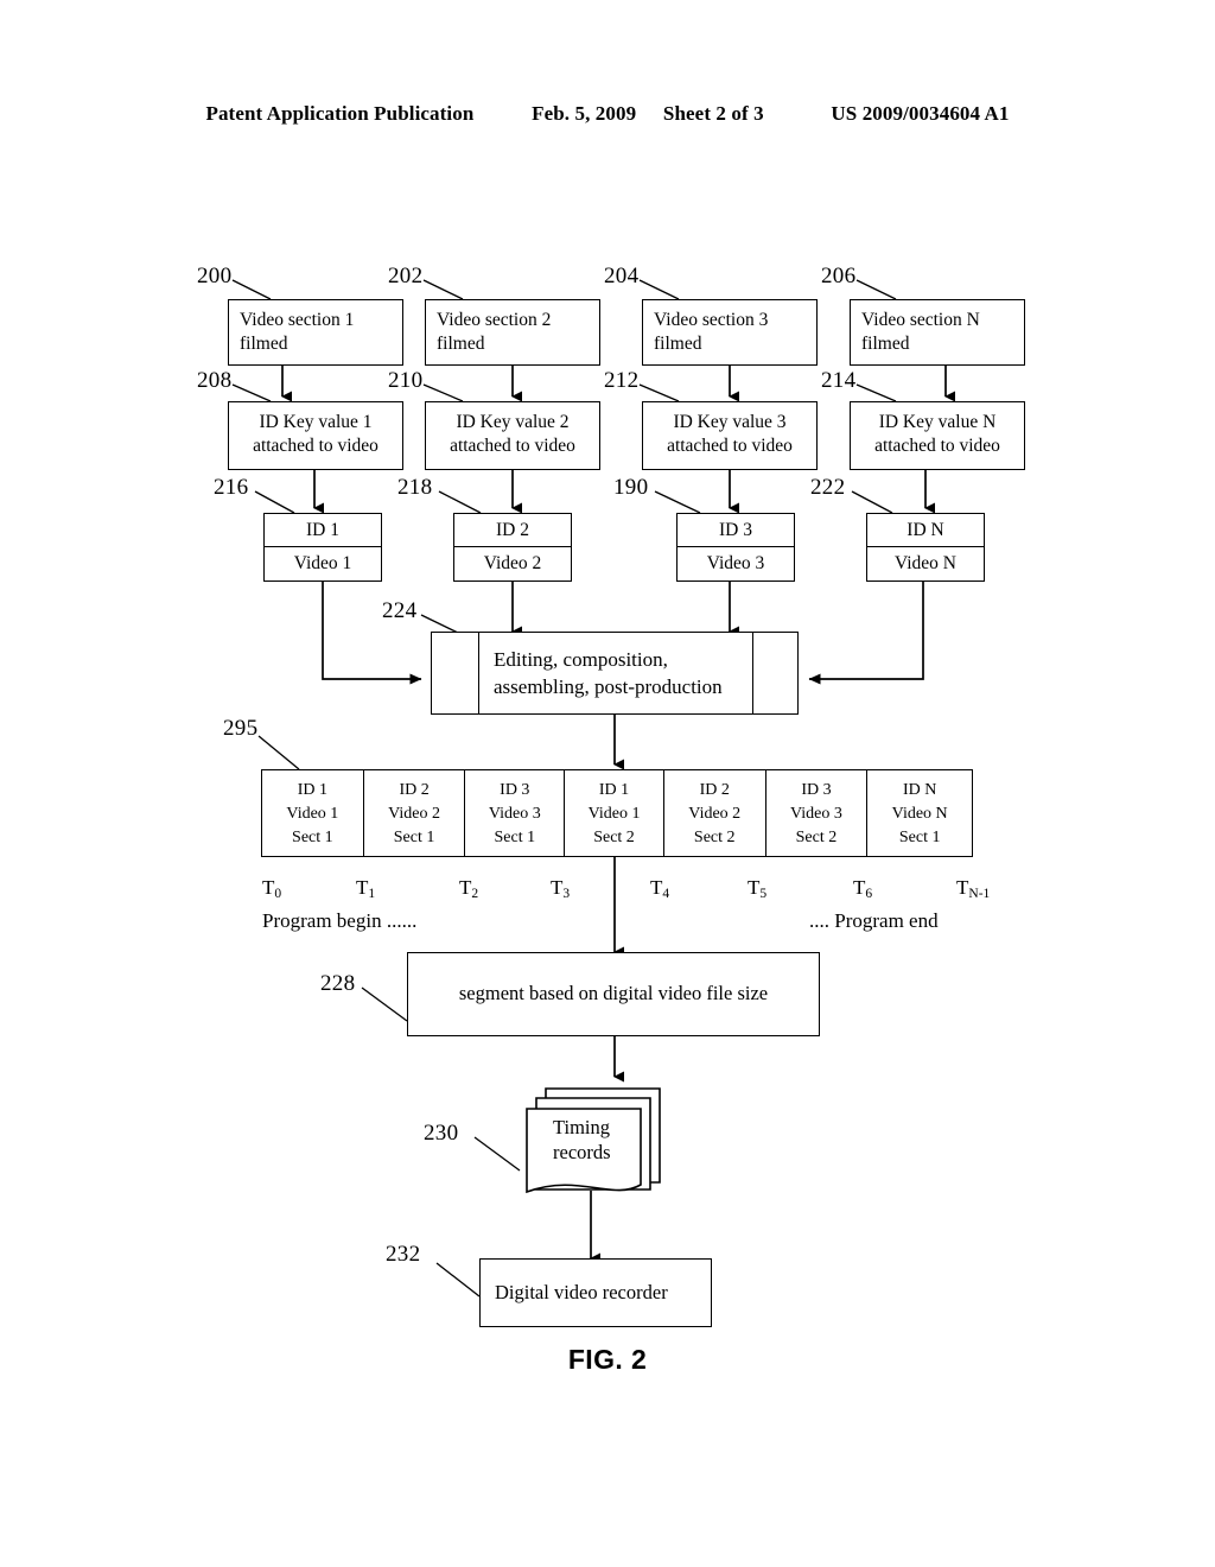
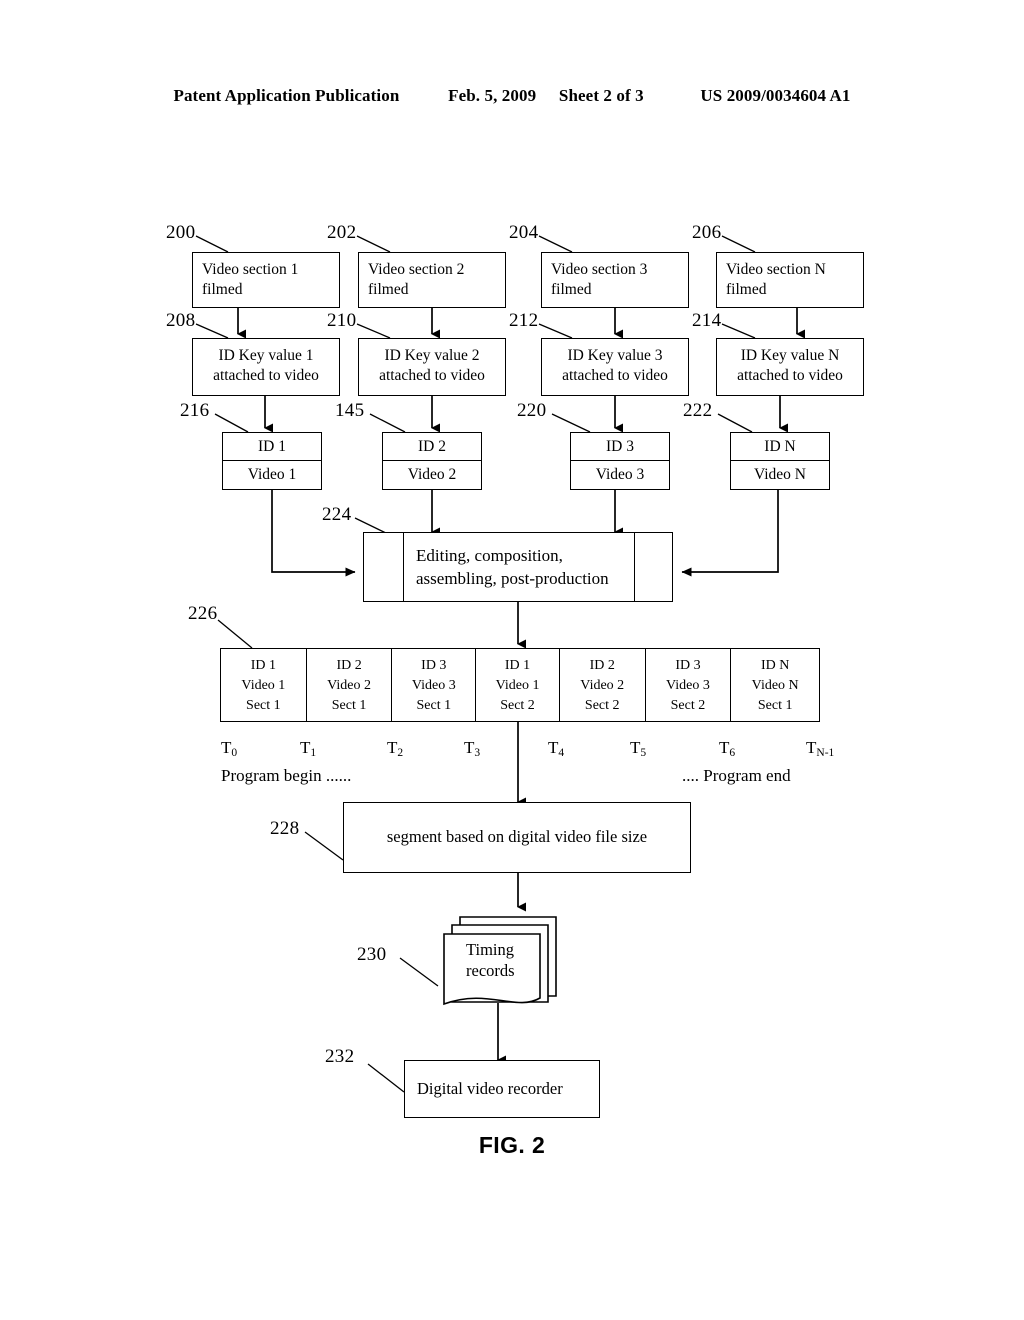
  Patent Application Publication Feb. 5, 2009 Sheet 2 of 3 US 2009/0034604 A1
  Video section 1
  filmed
  Video section 2
  filmed
  Video section 3
  filmed
  Video section N
  filmed
  200
  202
  204
  206
  ID Key value 1
  attached to video
  ID Key value 2
  attached to video
  ID Key value 3
  attached to video
  ID Key value N
  attached to video
  208
  210
  212
  214
  ID 1
  Video 1
  ID 2
  Video 2
  ID 3
  Video 3
  ID N
  Video N
  216
- 218
+ 145
- 190
+ 220
  222
  Editing, composition,
  assembling, post-production
  224
  ID 1
  Video 1
  Sect 1
  ID 2
  Video 2
  Sect 1
  ID 3
  Video 3
  Sect 1
  ID 1
  Video 1
  Sect 2
  ID 2
  Video 2
  Sect 2
  ID 3
  Video 3
  Sect 2
  ID N
  Video N
  Sect 1
- 295
+ 226
  T0
  T1
  T2
  T3
  T4
  T5
  T6
  TN-1
  Program begin ......
  .... Program end
  segment based on digital video file size
  228
  Timing
  records
  230
  Digital video recorder
  232
  FIG. 2
